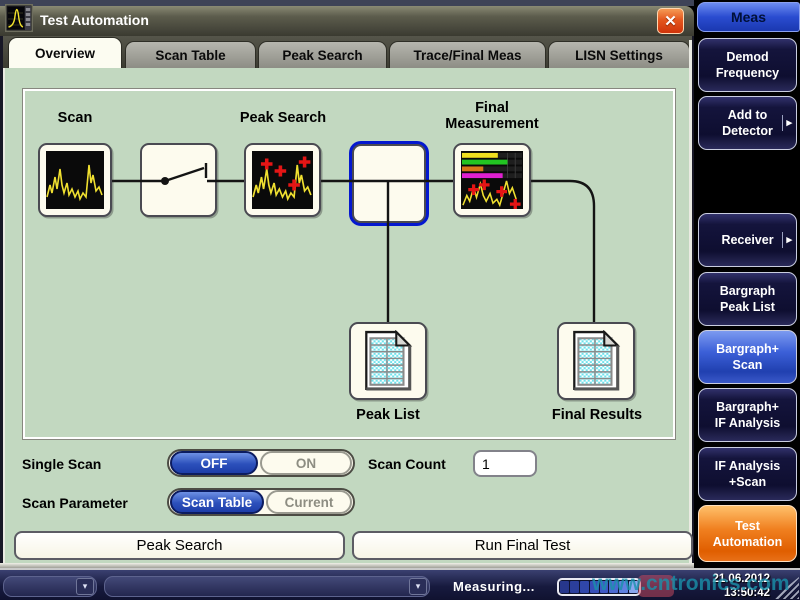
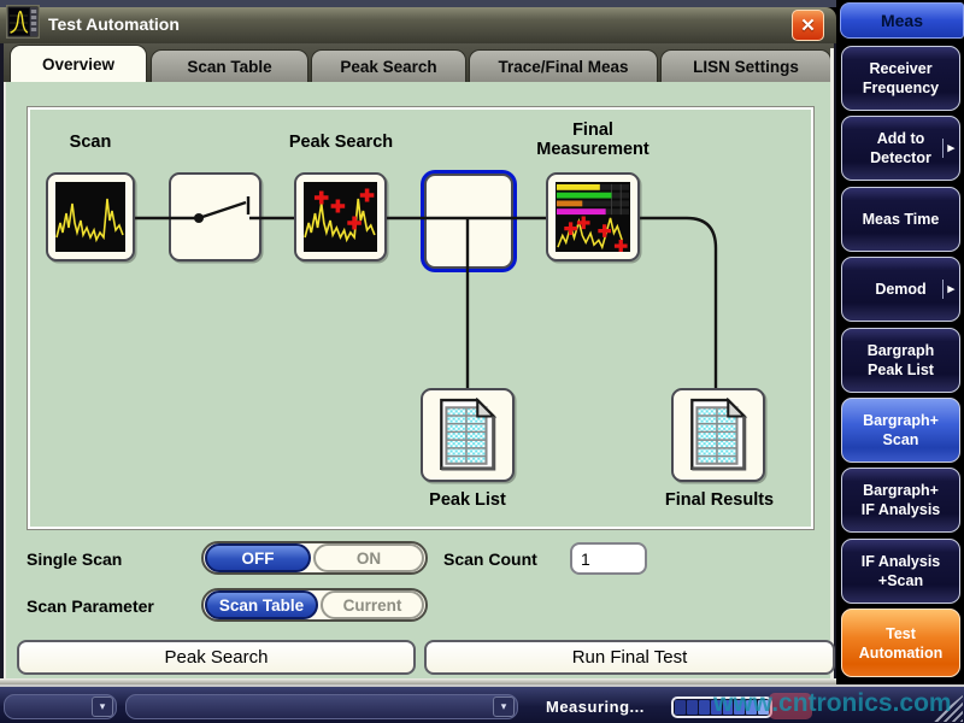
  Test Automation
  ✕
  Overview
  Scan Table
  Peak Search
  Trace/Final Meas
  LISN Settings
  Scan
  Peak Search
  Final
  Measurement
  Peak List
  Final Results
  Single Scan
  OFF
  ON
  Scan Count
  1
  Scan Parameter
  Scan Table
  Current
  Peak Search
  Run Final Test
  Meas
- Demod
+ Receiver
  Frequency
  Add to
  Detector
  ▸
+ Meas Time
- Receiver
+ Demod
  ▸
  Bargraph
  Peak List
  Bargraph+
  Scan
  Bargraph+
  IF Analysis
  IF Analysis
  +Scan
  Test
  Automation
  ▾
  ▾
  Measuring...
- 21.06.2012
- 13:50:42
  www.cntronics.com
